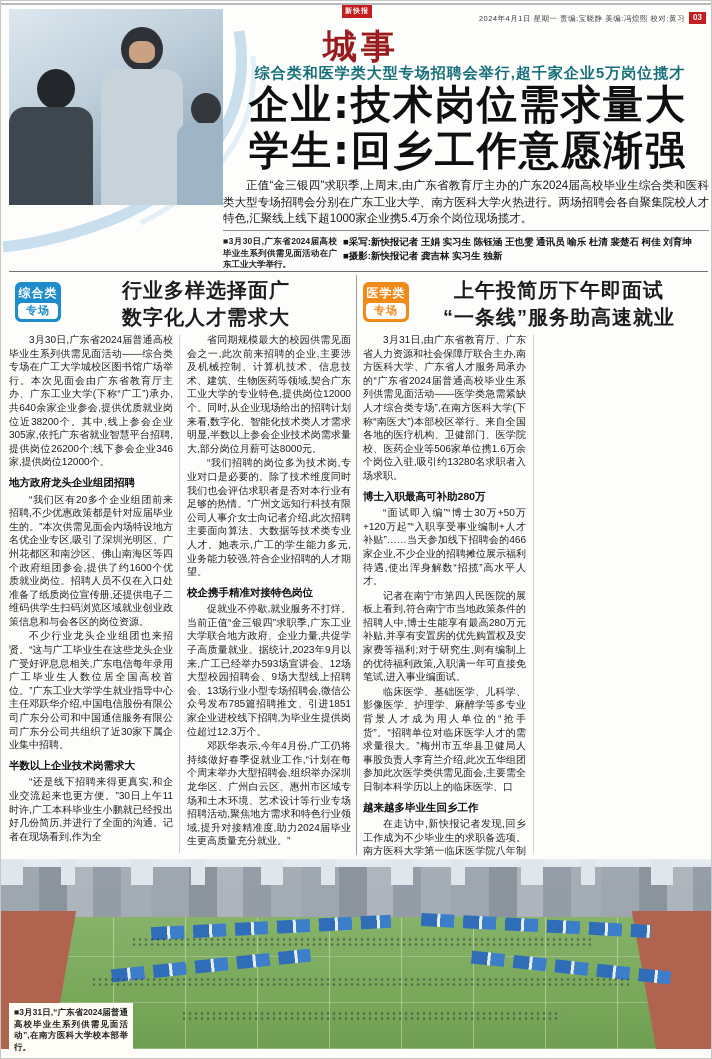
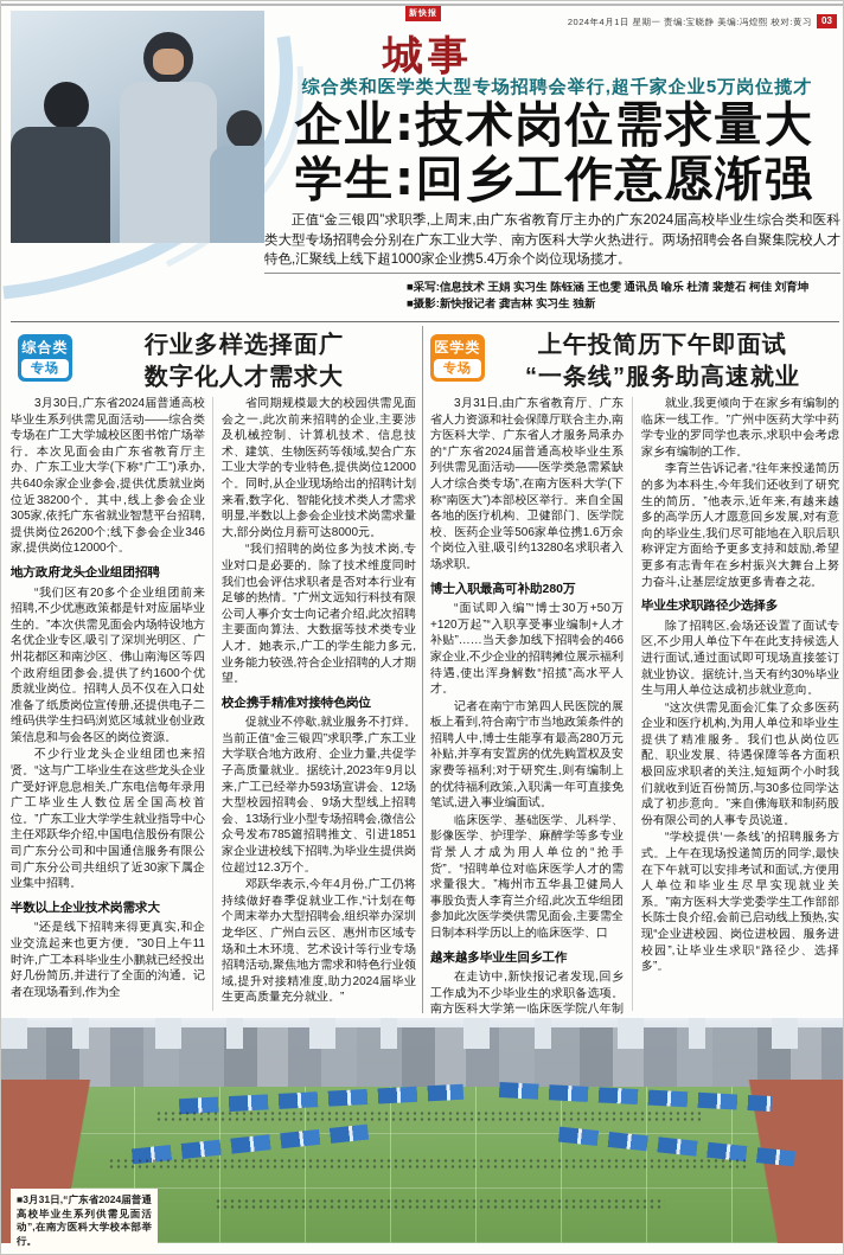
  2024年4月1日 星期一 责编:宝晓静 美编:冯煌熙 校对:黄习
  03
  城事
  综合类和医学类大型专场招聘会举行,超千家企业5万岗位揽才
  企业:技术岗位需求量大
  学生:回乡工作意愿渐强
  正值“金三银四”求职季,上周末,由广东省教育厅主办的广东2024届高校毕业生综合类和医科类大型专场招聘会分别在广东工业大学、南方医科大学火热进行。两场招聘会各自聚集院校人才特色,汇聚线上线下超1000家企业携5.4万余个岗位现场揽才。
- ■3月30日,广东省2024届高校毕业生系列供需见面活动在广东工业大学举行。
- ■采写:新快报记者 王娟 实习生 陈钰涵 王也雯 通讯员 喻乐 杜清 裴楚石 柯佳 刘育坤
+ ■采写:信息技术 王娟 实习生 陈钰涵 王也雯 通讯员 喻乐 杜清 裴楚石 柯佳 刘育坤
  ■摄影:新快报记者 龚吉林 实习生 独新
  综合类
  专场
  行业多样选择面广
  数字化人才需求大
  医学类
  专场
  上午投简历下午即面试
  “一条线”服务助高速就业
  3月30日,广东省2024届普通高校毕业生系列供需见面活动——综合类专场在广工大学城校区图书馆广场举行。本次见面会由广东省教育厅主办、广东工业大学(下称“广工”)承办,共640余家企业参会,提供优质就业岗位近38200个。其中,线上参会企业305家,依托广东省就业智慧平台招聘,提供岗位26200个;线下参会企业346家,提供岗位12000个。
  地方政府龙头企业组团招聘
  “我们区有20多个企业组团前来招聘,不少优惠政策都是针对应届毕业生的。”本次供需见面会内场特设地方名优企业专区,吸引了深圳光明区、广州花都区和南沙区、佛山南海区等四个政府组团参会,提供了约1600个优质就业岗位。招聘人员不仅在入口处准备了纸质岗位宣传册,还提供电子二维码供学生扫码浏览区域就业创业政策信息和与会各区的岗位资源。
  不少行业龙头企业组团也来招贤。“这与广工毕业生在这些龙头企业广受好评息息相关,广东电信每年录用广工毕业生人数位居全国高校首位。”广东工业大学学生就业指导中心主任邓跃华介绍,中国电信股份有限公司广东分公司和中国通信服务有限公司广东分公司共组织了近30家下属企业集中招聘。
  半数以上企业技术岗需求大
  “还是线下招聘来得更真实,和企业交流起来也更方便。”30日上午11时许,广工本科毕业生小鹏就已经投出好几份简历,并进行了全面的沟通。记者在现场看到,作为全
  省同期规模最大的校园供需见面会之一,此次前来招聘的企业,主要涉及机械控制、计算机技术、信息技术、建筑、生物医药等领域,契合广东工业大学的专业特色,提供岗位12000个。同时,从企业现场给出的招聘计划来看,数字化、智能化技术类人才需求明显,半数以上参会企业技术岗需求量大,部分岗位月薪可达8000元。
  “我们招聘的岗位多为技术岗,专业对口是必要的。除了技术维度同时我们也会评估求职者是否对本行业有足够的热情。”广州文远知行科技有限公司人事介女士向记者介绍,此次招聘主要面向算法、大数据等技术类专业人才。她表示,广工的学生能力多元,业务能力较强,符合企业招聘的人才期望。
  校企携手精准对接特色岗位
  促就业不停歇,就业服务不打烊。当前正值“金三银四”求职季,广东工业大学联合地方政府、企业力量,共促学子高质量就业。据统计,2023年9月以来,广工已经举办593场宣讲会、12场大型校园招聘会、9场大型线上招聘会、13场行业小型专场招聘会,微信公众号发布785篇招聘推文、引进1851家企业进校线下招聘,为毕业生提供岗位超过12.3万个。
  邓跃华表示,今年4月份,广工仍将持续做好春季促就业工作,“计划在每个周末举办大型招聘会,组织举办深圳龙华区、广州白云区、惠州市区域专场和土木环境、艺术设计等行业专场招聘活动,聚焦地方需求和特色行业领域,提升对接精准度,助力2024届毕业生更高质量充分就业。”
  3月31日,由广东省教育厅、广东省人力资源和社会保障厅联合主办,南方医科大学、广东省人才服务局承办的“广东省2024届普通高校毕业生系列供需见面活动——医学类急需紧缺人才综合类专场”,在南方医科大学(下称“南医大”)本部校区举行。来自全国各地的医疗机构、卫健部门、医学院校、医药企业等506家单位携1.6万余个岗位入驻,吸引约13280名求职者入场求职。
  博士入职最高可补助280万
  “面试即入编”“博士30万+50万+120万起”“入职享受事业编制+人才补贴”……当天参加线下招聘会的466家企业,不少企业的招聘摊位展示福利待遇,使出浑身解数“招揽”高水平人才。
  记者在南宁市第四人民医院的展板上看到,符合南宁市当地政策条件的招聘人中,博士生能享有最高280万元补贴,并享有安置房的优先购置权及安家费等福利;对于研究生,则有编制上的优待福利政策,入职满一年可直接免笔试,进入事业编面试。
  临床医学、基础医学、儿科学、影像医学、护理学、麻醉学等多专业背景人才成为用人单位的“抢手货”。“招聘单位对临床医学人才的需求量很大。”梅州市五华县卫健局人事股负责人李育兰介绍,此次五华组团参加此次医学类供需见面会,主要需全日制本科学历以上的临床医学、口
  越来越多毕业生回乡工作
+ 就业,我更倾向于在家乡有编制的临床一线工作。”广州中医药大学中药学专业的罗同学也表示,求职中会考虑家乡有编制的工作。
+ 李育兰告诉记者,“往年来投递简历的多为本科生,今年我们还收到了研究生的简历。”他表示,近年来,有越来越多的高学历人才愿意回乡发展,对有意向的毕业生,我们尽可能地在入职后职称评定方面给予更多支持和鼓励,希望更多有志青年在乡村振兴大舞台上努力奋斗,让基层绽放更多青春之花。
+ 毕业生求职路径少选择多
+ 除了招聘区,会场还设置了面试专区,不少用人单位下午在此支持候选人进行面试,通过面试即可现场直接签订就业协议。据统计,当天有约30%毕业生与用人单位达成初步就业意向。
+ “这次供需见面会汇集了众多医药企业和医疗机构,为用人单位和毕业生提供了精准服务。我们也从岗位匹配、职业发展、待遇保障等各方面积极回应求职者的关注,短短两个小时我们就收到近百份简历,与30多位同学达成了初步意向。”来自佛海联和制药股份有限公司的人事专员说道。
+ “学校提供‘一条线’的招聘服务方式。上午在现场投递简历的同学,最快在下午就可以安排考试和面试,方便用人单位和毕业生尽早实现就业关系。”南方医科大学党委学生工作部部长陈士良介绍,会前已启动线上预热,实现“企业进校园、岗位进校园、服务进校园”,让毕业生求职“路径少、选择多”。
  ■3月31日,“广东省2024届普通高校毕业生系列供需见面活动”,在南方医科大学校本部举行。
